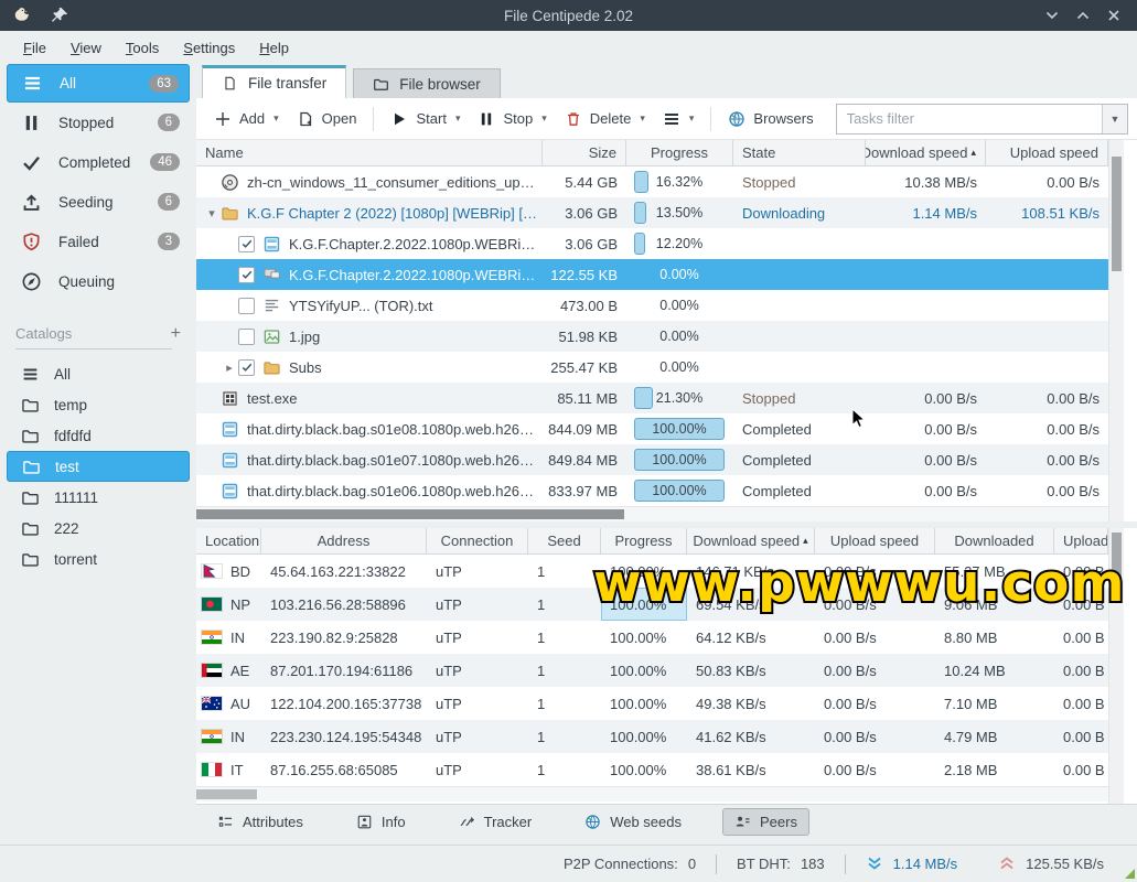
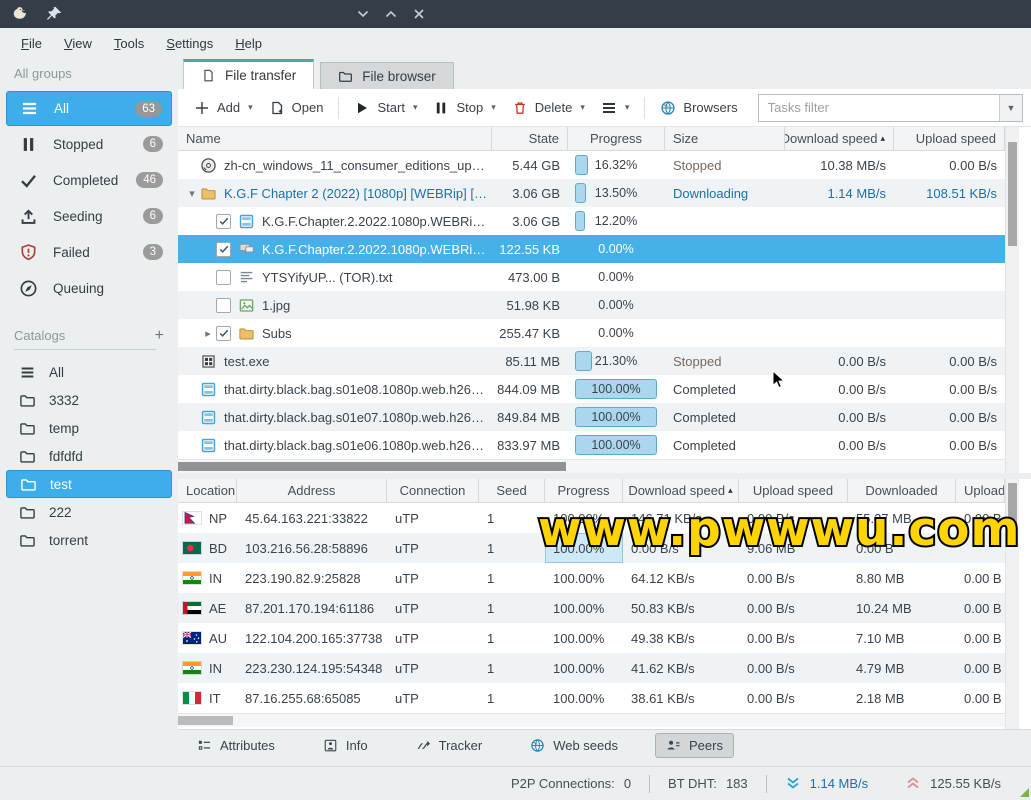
- File Centipede 2.02
  File
  View
  Tools
  Settings
  Help
+ All groups
  All
  63
  Stopped
  6
  Completed
  46
  Seeding
  6
  Failed
  3
  Queuing
  Catalogs
  +
  All
+ 3332
  temp
  fdfdfd
  test
- 111111
  222
  torrent
  File transfer
  File browser
  Add
  ▾
  Open
  Start
  ▾
  Stop
  ▾
  Delete
  ▾
  ▾
  Browsers
  Tasks filter
  ▼
  Name
- Size
+ State
  Progress
- State
+ Size
  Download speed
  ▴
  Upload speed
  zh-cn_windows_11_consumer_editions_upd··
  5.44 GB
  16.32%
  Stopped
  10.38 MB/s
  0.00 B/s
  ▾
  K.G.F Chapter 2 (2022) [1080p] [WEBRip] [5.
  3.06 GB
  13.50%
  Downloading
  1.14 MB/s
  108.51 KB/s
  K.G.F.Chapter.2.2022.1080p.WEBRip.x
  3.06 GB
  12.20%
  K.G.F.Chapter.2.2022.1080p.WEBRip.x
  122.55 KB
  0.00%
  YTSYifyUP... (TOR).txt
  473.00 B
  0.00%
  1.jpg
  51.98 KB
  0.00%
  ▸
  Subs
  255.47 KB
  0.00%
  test.exe
  85.11 MB
  21.30%
  Stopped
  0.00 B/s
  0.00 B/s
  that.dirty.black.bag.s01e08.1080p.web.h264-·
  844.09 MB
  100.00%
  Completed
  0.00 B/s
  0.00 B/s
  that.dirty.black.bag.s01e07.1080p.web.h264-·
  849.84 MB
  100.00%
  Completed
  0.00 B/s
  0.00 B/s
  that.dirty.black.bag.s01e06.1080p.web.h264-·
  833.97 MB
  100.00%
  Completed
  0.00 B/s
  0.00 B/s
  Location
  Address
  Connection
  Seed
  Progress
  Download speed
  ▴
  Upload speed
  Downloaded
  Upload
- BD
+ NP
  45.64.163.221:33822
  uTP
  1
  100.00%
  146.71 KB/s
  0.00 B/s
  55.27 MB
  0.00 B
- NP
+ BD
  103.216.56.28:58896
  uTP
  1
  100.00%
- 69.54 KB/s
  0.00 B/s
  9.06 MB
  0.00 B
  IN
  223.190.82.9:25828
  uTP
  1
  100.00%
  64.12 KB/s
  0.00 B/s
  8.80 MB
  0.00 B
  AE
  87.201.170.194:61186
  uTP
  1
  100.00%
  50.83 KB/s
  0.00 B/s
  10.24 MB
  0.00 B
  AU
  122.104.200.165:37738
  uTP
  1
  100.00%
  49.38 KB/s
  0.00 B/s
  7.10 MB
  0.00 B
  IN
  223.230.124.195:54348
  uTP
  1
  100.00%
  41.62 KB/s
  0.00 B/s
  4.79 MB
  0.00 B
  IT
  87.16.255.68:65085
  uTP
  1
  100.00%
  38.61 KB/s
  0.00 B/s
  2.18 MB
  0.00 B
  Attributes
  Info
  Tracker
  Web seeds
  Peers
  P2P Connections:
  0
  BT DHT:
  183
  1.14 MB/s
  125.55 KB/s
  www.pwwwu.com
